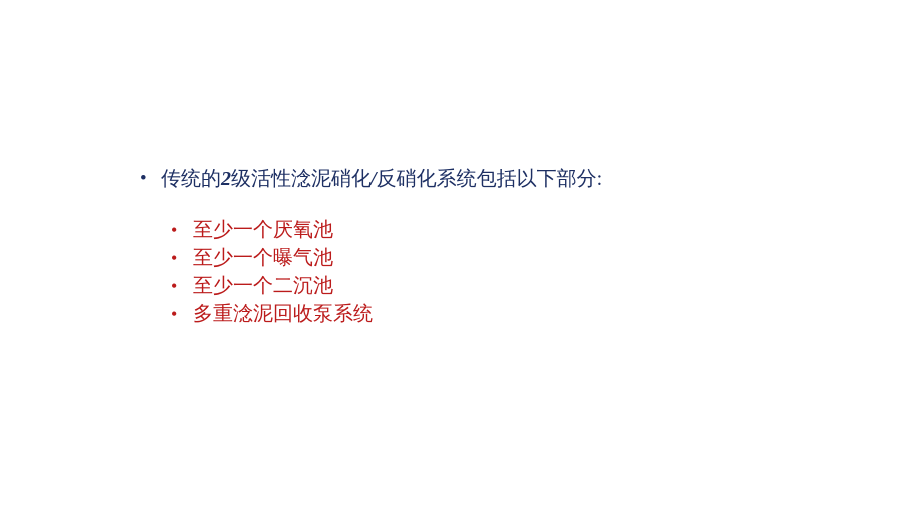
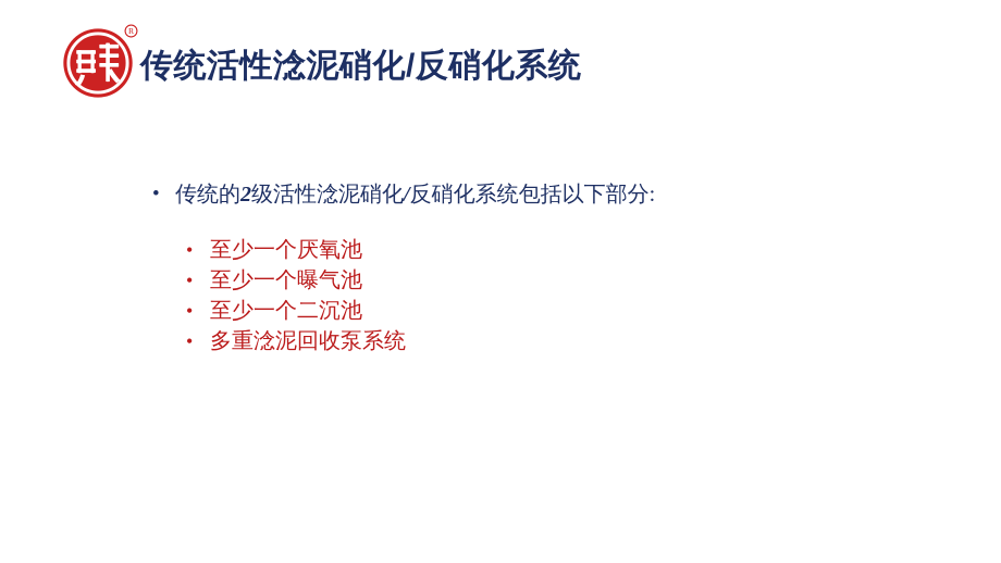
+ R
+ 传统活性淰泥硝化/反硝化系统
  •
  传统的2级活性淰泥硝化/反硝化系统包括以下部分:
  •
  至少一个厌氧池
  •
  至少一个曝气池
  •
  至少一个二沉池
  •
  多重淰泥回收泵系统
